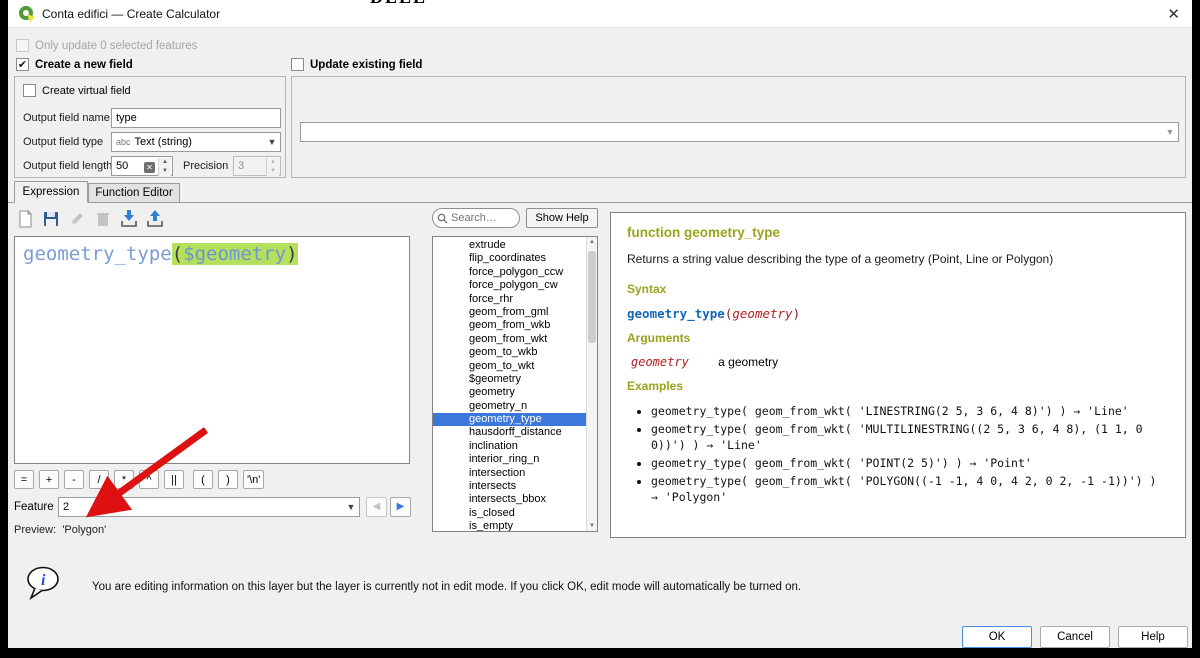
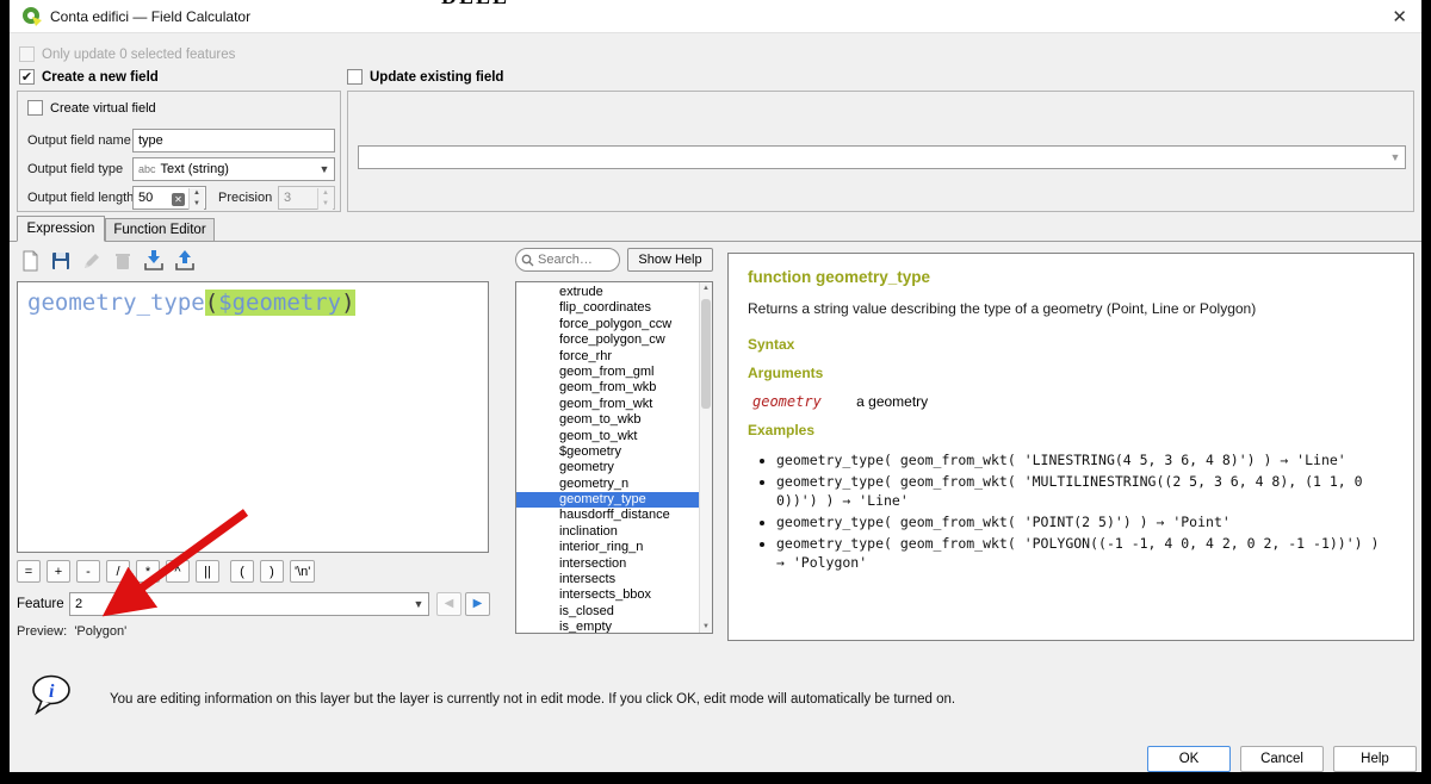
- Conta edifici — Create Calculator
+ Conta edifici — Field Calculator
  ✕
  Only update 0 selected features
  ✔
  Create a new field
  Update existing field
  Create virtual field
  Output field name
  type
  Output field type
  abc
  Text (string)
  ▼
  Output field length
  50
  ✕
  Precision
  3
  ▼
  Expression
  Function Editor
  geometry_type($geometry)
  =
  +
  -
  /
  *
  ^
  ||
  (
  )
  '\n'
  Feature
  2
  ▼
  ◀
  ▶
  Preview: 'Polygon'
  Search…
  Show Help
  extrude
  flip_coordinates
  force_polygon_ccw
  force_polygon_cw
  force_rhr
  geom_from_gml
  geom_from_wkb
  geom_from_wkt
  geom_to_wkb
  geom_to_wkt
  $geometry
  geometry
  geometry_n
  geometry_type
  hausdorff_distance
  inclination
  interior_ring_n
  intersection
  intersects
  intersects_bbox
  is_closed
  is_empty
  function geometry_type
  Returns a string value describing the type of a geometry (Point, Line or Polygon)
  Syntax
- geometry_type(geometry)
  Arguments
  geometry a geometry
  Examples
- geometry_type( geom_from_wkt( 'LINESTRING(2 5, 3 6, 4 8)') ) → 'Line'
+ geometry_type( geom_from_wkt( 'LINESTRING(4 5, 3 6, 4 8)') ) → 'Line'
  geometry_type( geom_from_wkt( 'MULTILINESTRING((2 5, 3 6, 4 8), (1 1, 0 0))') ) → 'Line'
  geometry_type( geom_from_wkt( 'POINT(2 5)') ) → 'Point'
  geometry_type( geom_from_wkt( 'POLYGON((-1 -1, 4 0, 4 2, 0 2, -1 -1))') ) → 'Polygon'
  i
  You are editing information on this layer but the layer is currently not in edit mode. If you click OK, edit mode will automatically be turned on.
  OK
  Cancel
  Help
